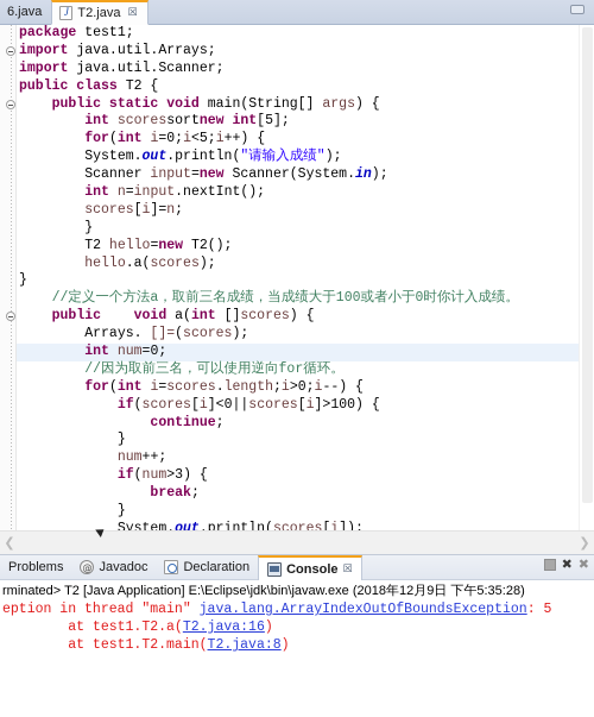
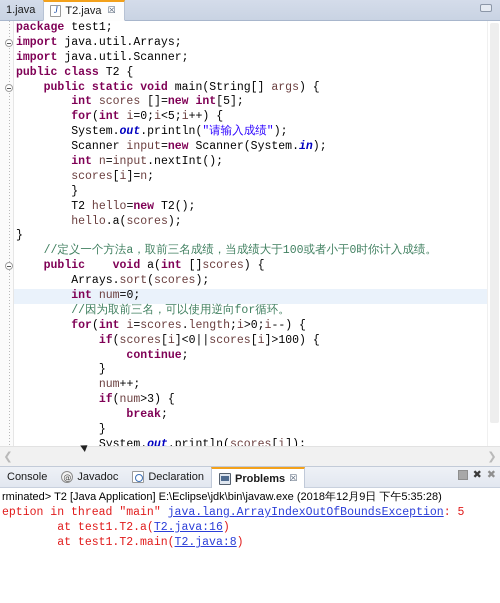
- 6.java
+ 1.java
  T2.java
  ☒
  package test1;
  import java.util.Arrays;
  import java.util.Scanner;
  public class T2 {
  public static void main(String[] args) {
- int scoressortnew int[5];
+ int scores []=new int[5];
  for(int i=0;i<5;i++) {
  System.out.println("请输入成绩");
  Scanner input=new Scanner(System.in);
  int n=input.nextInt();
  scores[i]=n;
  }
  T2 hello=new T2();
  hello.a(scores);
  }
  //定义一个方法a，取前三名成绩，当成绩大于100或者小于0时你计入成绩。
  public void a(int []scores) {
- Arrays. []=(scores);
+ Arrays.sort(scores);
  int num=0;
  //因为取前三名，可以使用逆向for循环。
  for(int i=scores.length;i>0;i--) {
  if(scores[i]<0||scores[i]>100) {
  continue;
  }
  num++;
  if(num>3) {
  break;
  }
  System.out.println(scores[i]);
  ❮
  ❯
- Problems
+ Console
  Javadoc
  Declaration
- Console
+ Problems
  ☒
  ✖
  ✖
  rminated> T2 [Java Application] E:\Eclipse\jdk\bin\javaw.exe (2018年12月9日 下午5:35:28)
  eption in thread "main" java.lang.ArrayIndexOutOfBoundsException: 5
  at test1.T2.a(T2.java:16)
  at test1.T2.main(T2.java:8)
